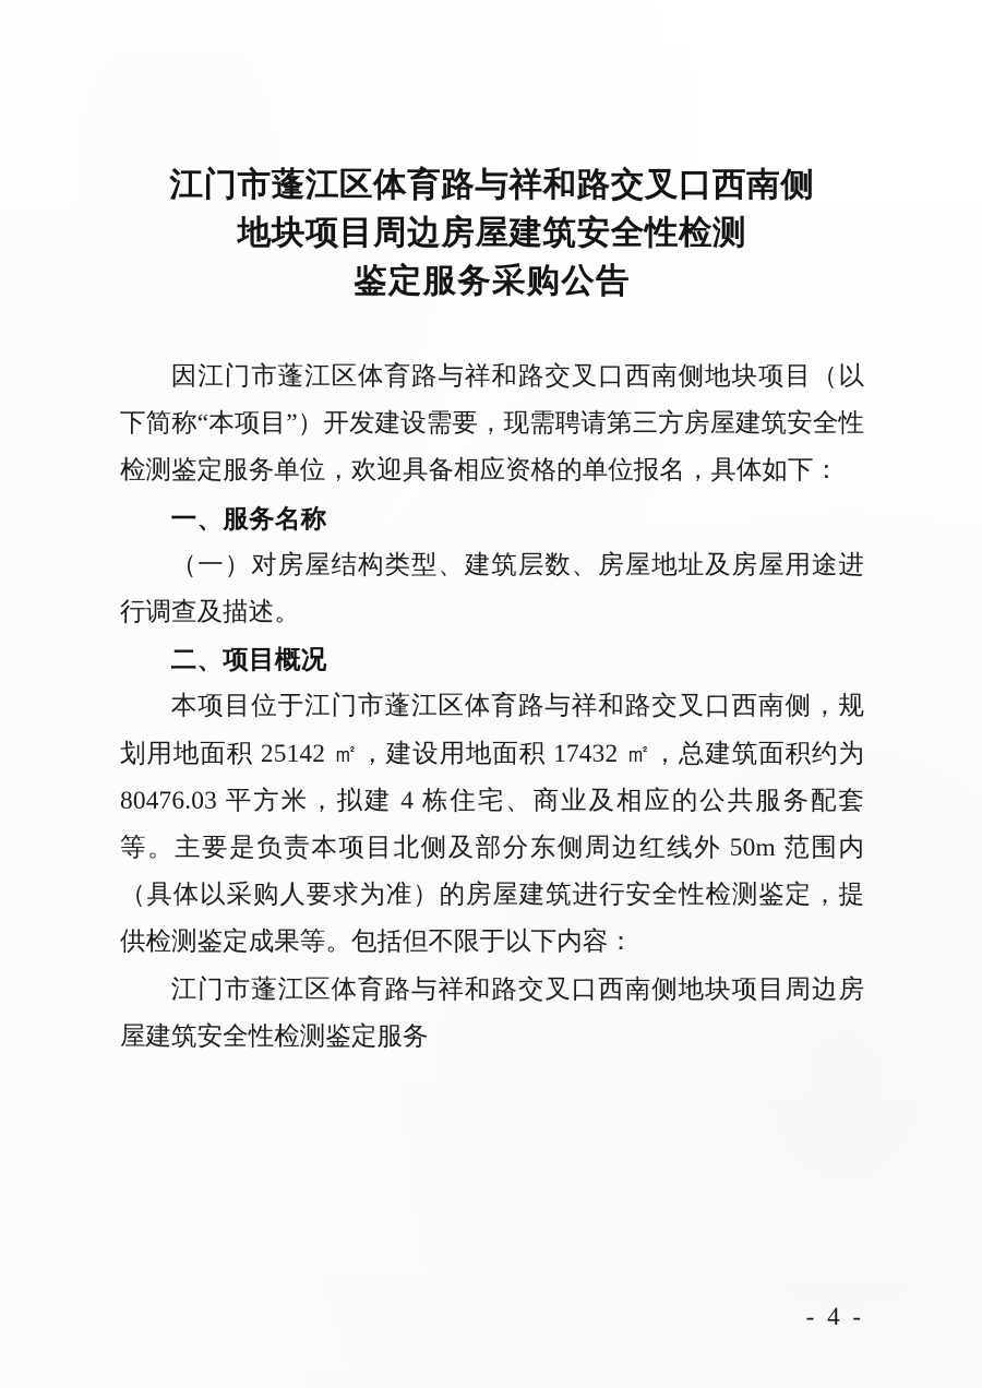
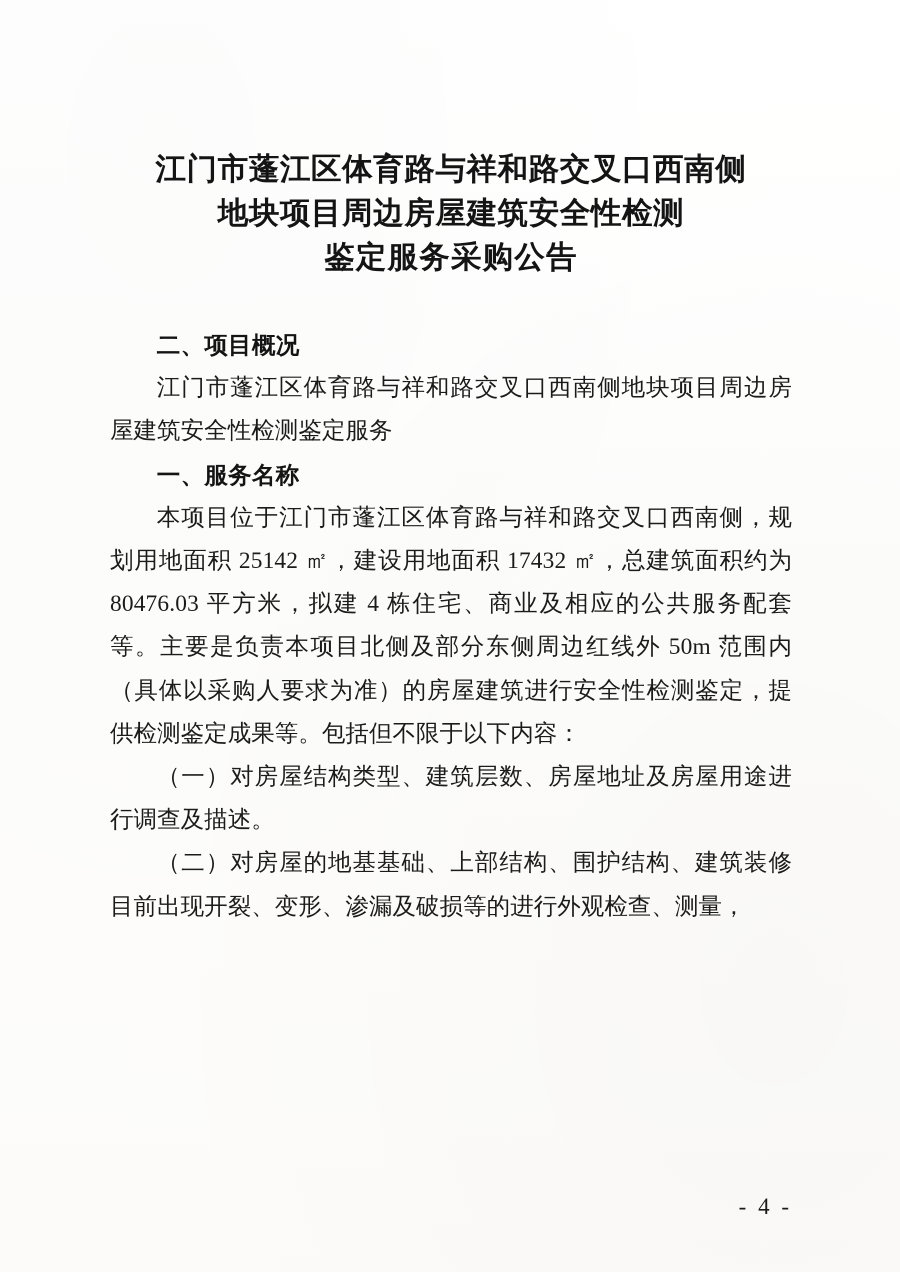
  江门市蓬江区体育路与祥和路交叉口西南侧
  地块项目周边房屋建筑安全性检测
  鉴定服务采购公告
- 因江门市蓬江区体育路与祥和路交叉口西南侧地块项目（以下简称“本项目”）开发建设需要，现需聘请第三方房屋建筑安全性检测鉴定服务单位，欢迎具备相应资格的单位报名，具体如下：
- 一、服务名称
+ 二、项目概况
- （一）对房屋结构类型、建筑层数、房屋地址及房屋用途进行调查及描述。
+ 江门市蓬江区体育路与祥和路交叉口西南侧地块项目周边房屋建筑安全性检测鉴定服务
- 二、项目概况
+ 一、服务名称
  本项目位于江门市蓬江区体育路与祥和路交叉口西南侧，规划用地面积 25142 ㎡，建设用地面积 17432 ㎡，总建筑面积约为 80476.03 平方米，拟建 4 栋住宅、商业及相应的公共服务配套等。主要是负责本项目北侧及部分东侧周边红线外 50m 范围内（具体以采购人要求为准）的房屋建筑进行安全性检测鉴定，提供检测鉴定成果等。包括但不限于以下内容：
- 江门市蓬江区体育路与祥和路交叉口西南侧地块项目周边房屋建筑安全性检测鉴定服务
+ （一）对房屋结构类型、建筑层数、房屋地址及房屋用途进行调查及描述。
+ （二）对房屋的地基基础、上部结构、围护结构、建筑装修目前出现开裂、变形、渗漏及破损等的进行外观检查、测量，
  - 4 -
